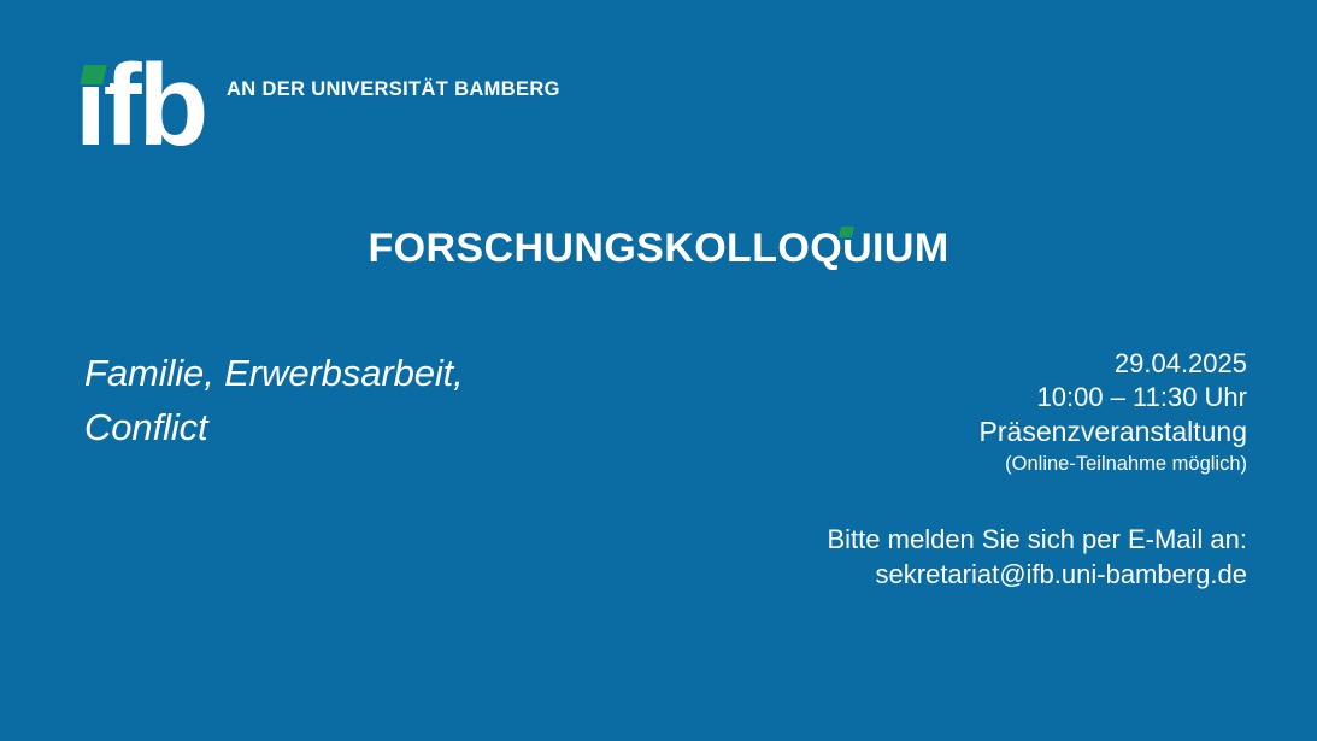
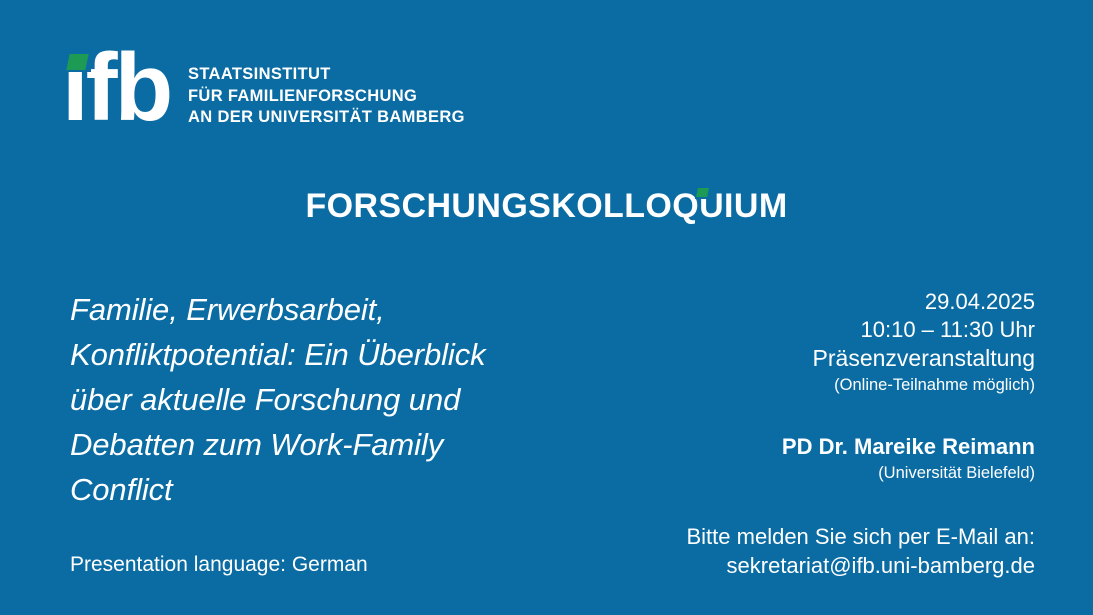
  ifb
+ STAATSINSTITUT
+ FÜR FAMILIENFORSCHUNG
  AN DER UNIVERSITÄT BAMBERG
  FORSCHUNGSKOLLOQUIUM
  Familie, Erwerbsarbeit,
+ Konfliktpotential: Ein Überblick
+ über aktuelle Forschung und
+ Debatten zum Work-Family
  Conflict
+ Presentation language: German
  29.04.2025
- 10:00 – 11:30 Uhr
+ 10:10 – 11:30 Uhr
  Präsenzveranstaltung
  (Online-Teilnahme möglich)
+ PD Dr. Mareike Reimann
+ (Universität Bielefeld)
  Bitte melden Sie sich per E-Mail an:
  sekretariat@ifb.uni-bamberg.de
